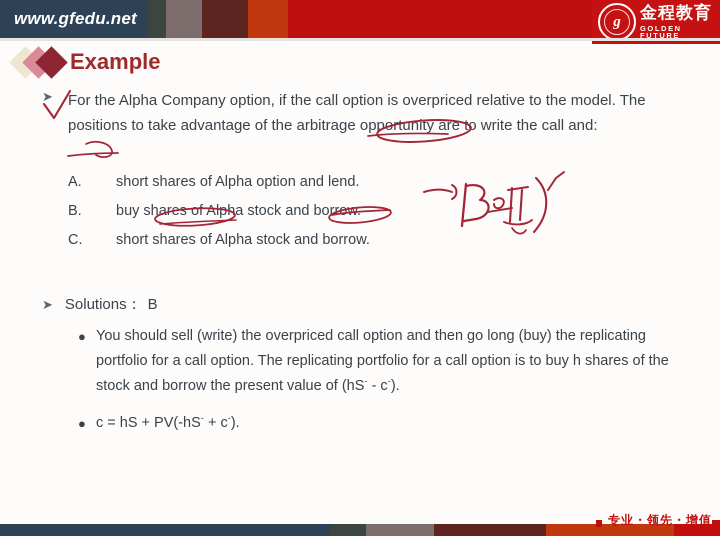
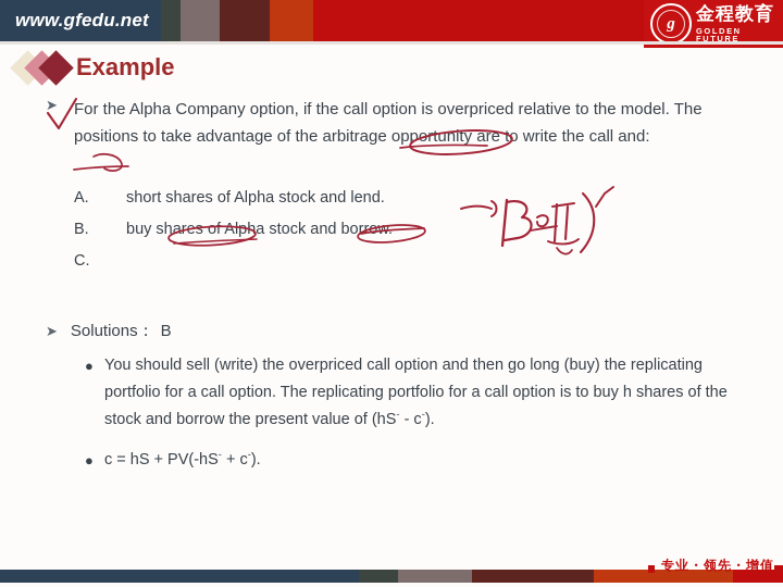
  www.gfedu.net
  g
  金程教育
  GOLDEN FUTURE
  Example
  ➤
  For the Alpha Company option, if the call option is overpriced relative to the model. The positions to take advantage of the arbitrage opprtunity are to write the call and:
  A.
- short shares of Alpha option and lend.
+ short shares of Alpha stock and lend.
  B.
  buy shas of Alpa stock and borow
  C.
- short shares of Alpha stock and borrow.
  ➤
  Solutions：
  B
  ●
  You should sell (write) the overpriced call option and then go long (buy) the replicating portfolio for a call option. The replicating portfolio for a call option is to buy h shares of the stock and borrow the present value of (hS- - c-).
  ●
  c = hS + PV(-hS- + c-).
  专业・领先・增值
